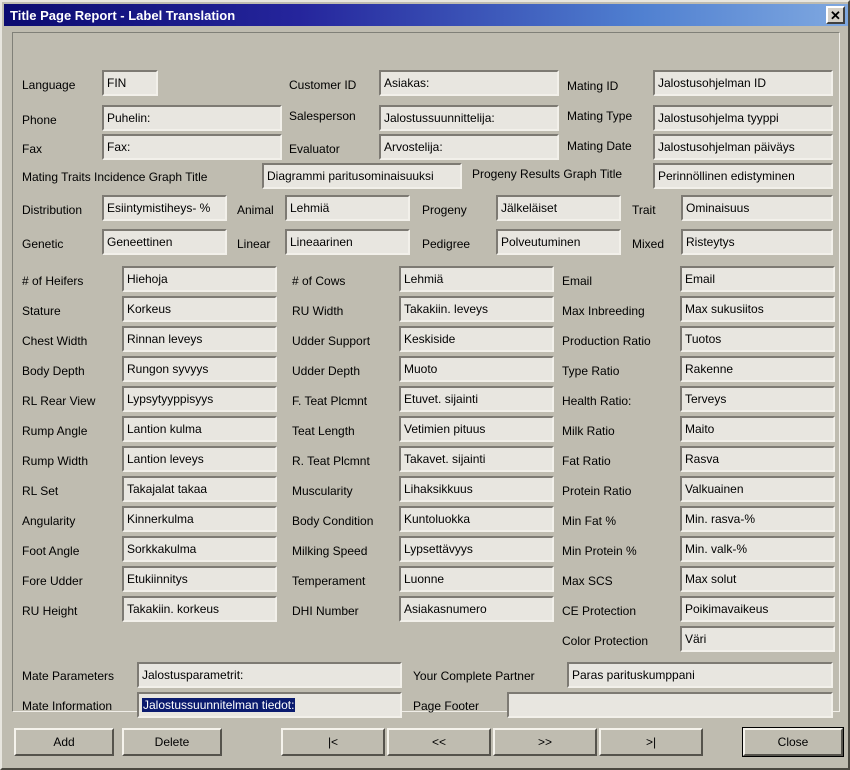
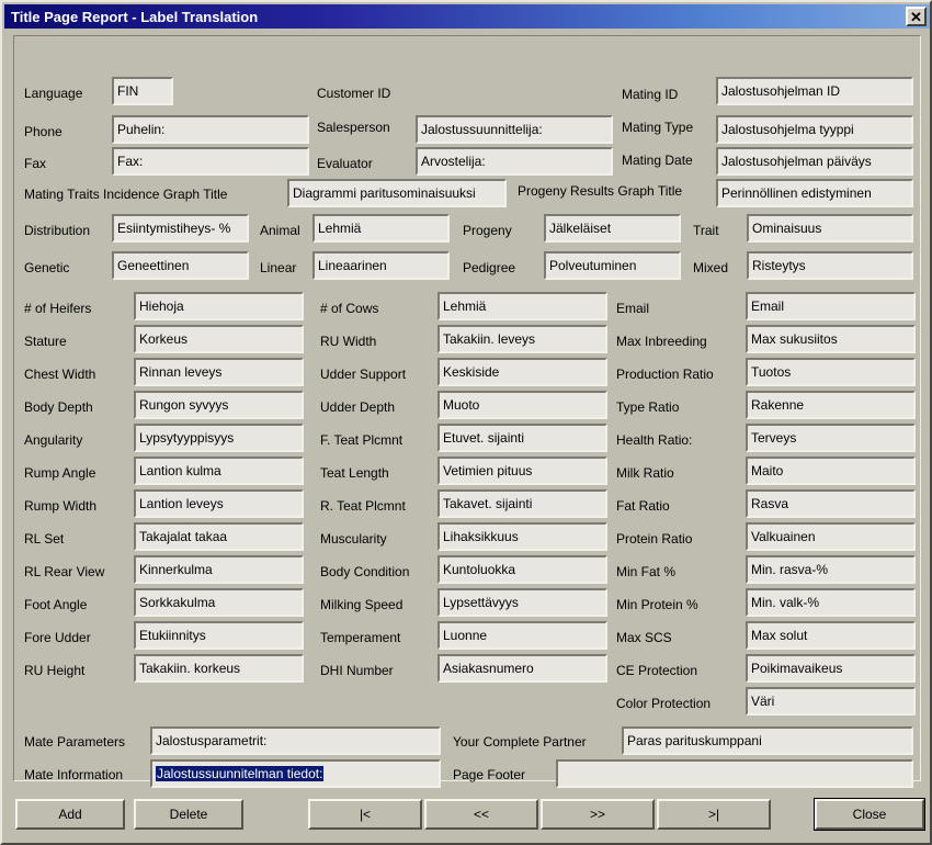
  Title Page Report - Label Translation
  ✕
  Language
  FIN
  Phone
  Puhelin:
  Fax
  Fax:
  Customer ID
- Asiakas:
  Salesperson
  Jalostussuunnittelija:
  Evaluator
  Arvostelija:
  Mating ID
  Jalostusohjelman ID
  Mating Type
  Jalostusohjelma tyyppi
  Mating Date
  Jalostusohjelman päiväys
  Mating Traits Incidence Graph Title
  Diagrammi paritusominaisuuksi
  Progeny Results Graph Title
  Perinnöllinen edistyminen
  Distribution
  Esiintymistiheys- %
  Animal
  Lehmiä
  Progeny
  Jälkeläiset
  Trait
  Ominaisuus
  Genetic
  Geneettinen
  Linear
  Lineaarinen
  Pedigree
  Polveutuminen
  Mixed
  Risteytys
  # of Heifers
  Hiehoja
  Stature
  Korkeus
  Chest Width
  Rinnan leveys
  Body Depth
  Rungon syvyys
- RL Rear View
+ Angularity
  Lypsytyyppisyys
  Rump Angle
  Lantion kulma
  Rump Width
  Lantion leveys
  RL Set
  Takajalat takaa
- Angularity
+ RL Rear View
  Kinnerkulma
  Foot Angle
  Sorkkakulma
  Fore Udder
  Etukiinnitys
  RU Height
  Takakiin. korkeus
  # of Cows
  Lehmiä
  RU Width
  Takakiin. leveys
  Udder Support
  Keskiside
  Udder Depth
  Muoto
  F. Teat Plcmnt
  Etuvet. sijainti
  Teat Length
  Vetimien pituus
  R. Teat Plcmnt
  Takavet. sijainti
  Muscularity
  Lihaksikkuus
  Body Condition
  Kuntoluokka
  Milking Speed
  Lypsettävyys
  Temperament
  Luonne
  DHI Number
  Asiakasnumero
  Email
  Email
  Max Inbreeding
  Max sukusiitos
  Production Ratio
  Tuotos
  Type Ratio
  Rakenne
  Health Ratio:
  Terveys
  Milk Ratio
  Maito
  Fat Ratio
  Rasva
  Protein Ratio
  Valkuainen
  Min Fat %
  Min. rasva-%
  Min Protein %
  Min. valk-%
  Max SCS
  Max solut
  CE Protection
  Poikimavaikeus
  Color Protection
  Väri
  Mate Parameters
  Jalostusparametrit:
  Mate Information
  Jalostussuunnitelman tiedot:
  Your Complete Partner
  Paras parituskumppani
  Page Footer
  Add
  Delete
  |<
  <<
  >>
  >|
  Close
